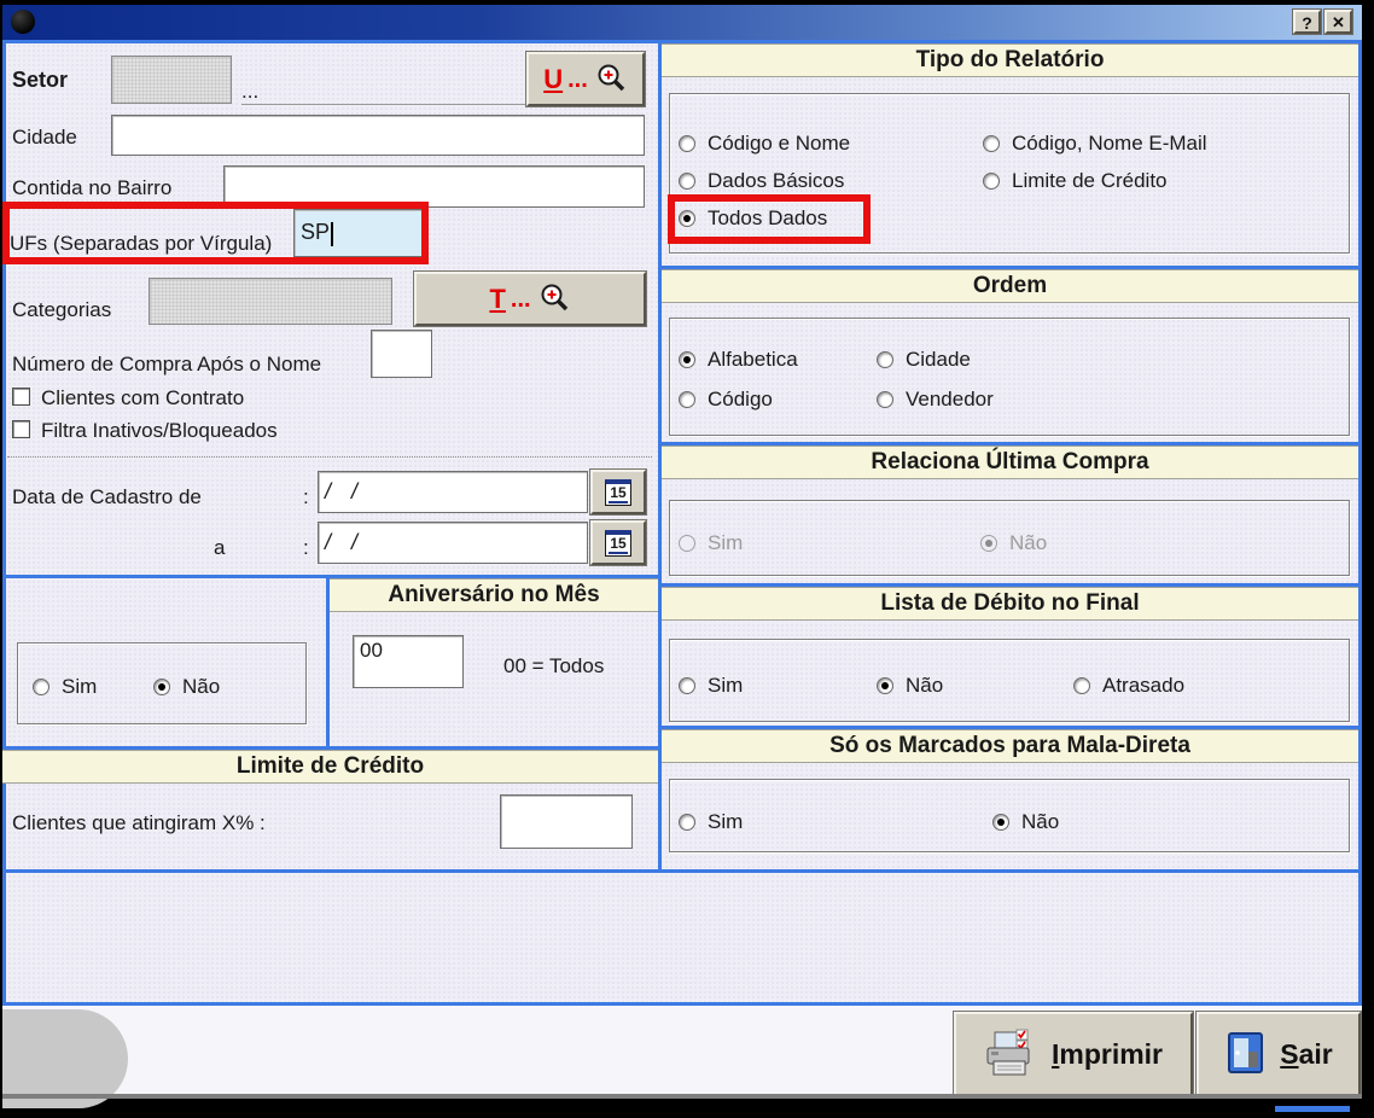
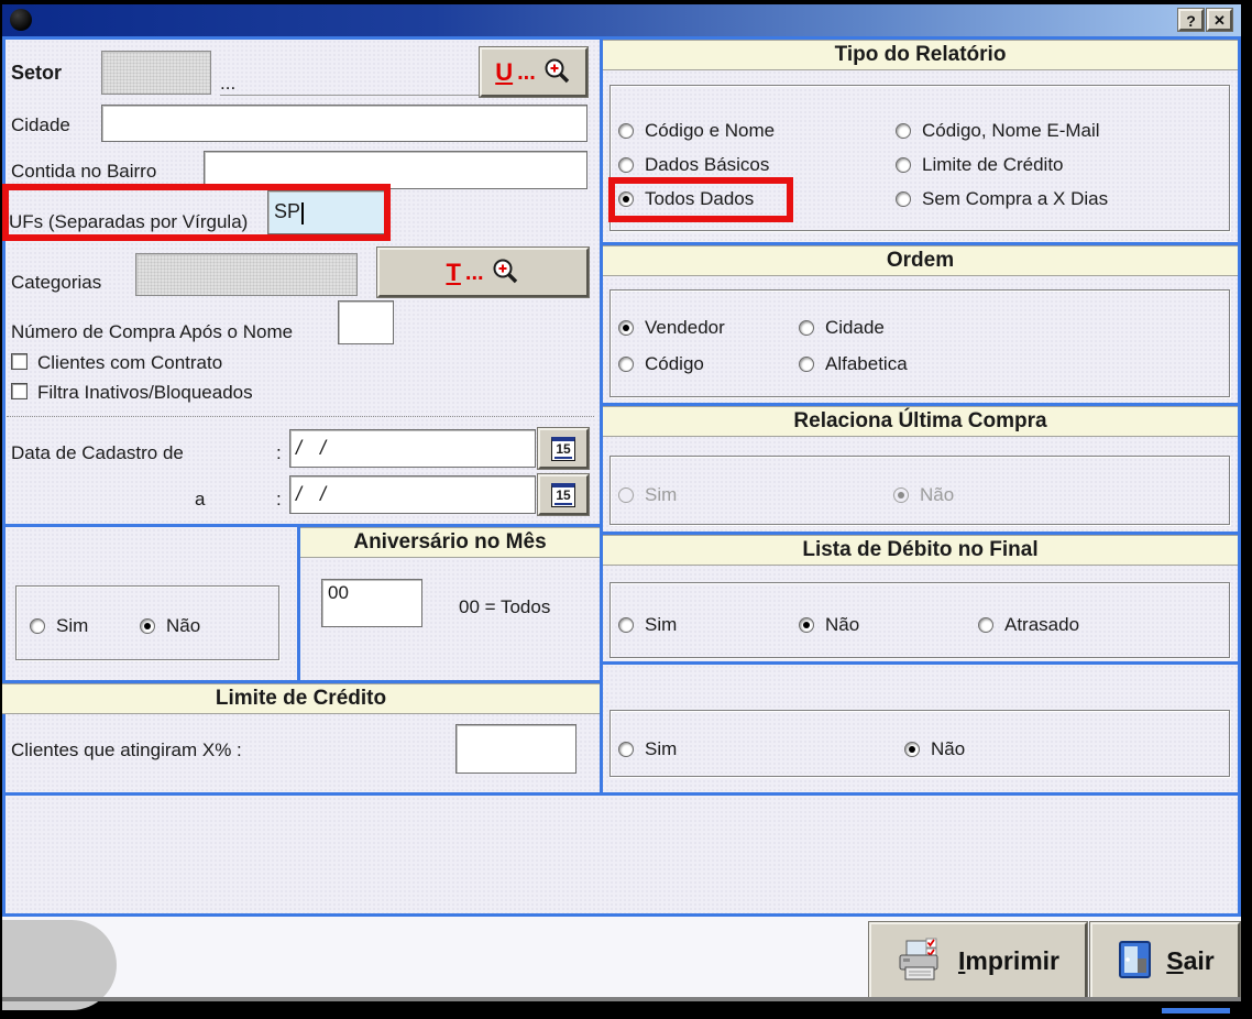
  ?
  ✕
  Setor
  ...
  U
  ...
  Cidade
  Contida no Bairro
  UFs (Separadas por Vírgula)
  SP
  Categorias
  T
  ...
  Número de Compra Após o Nome
  Clientes com Contrato
  Filtra Inativos/Bloqueados
  Data de Cadastro de
  :
  / /
  15
  a
  :
  / /
  15
  Tipo do Relatório
  Código e Nome
  Dados Básicos
  Todos Dados
  Código, Nome E-Mail
  Limite de Crédito
+ Sem Compra a X Dias
  Ordem
- Alfabetica
+ Vendedor
  Cidade
  Código
- Vendedor
+ Alfabetica
  Relaciona Última Compra
  Sim
  Não
  Lista de Débito no Final
  Sim
  Não
  Atrasado
- Só os Marcados para Mala-Direta
  Sim
  Não
  Sim
  Não
  Aniversário no Mês
  00
  00 = Todos
  Limite de Crédito
  Clientes que atingiram X% :
  Imprimir
  Sair
